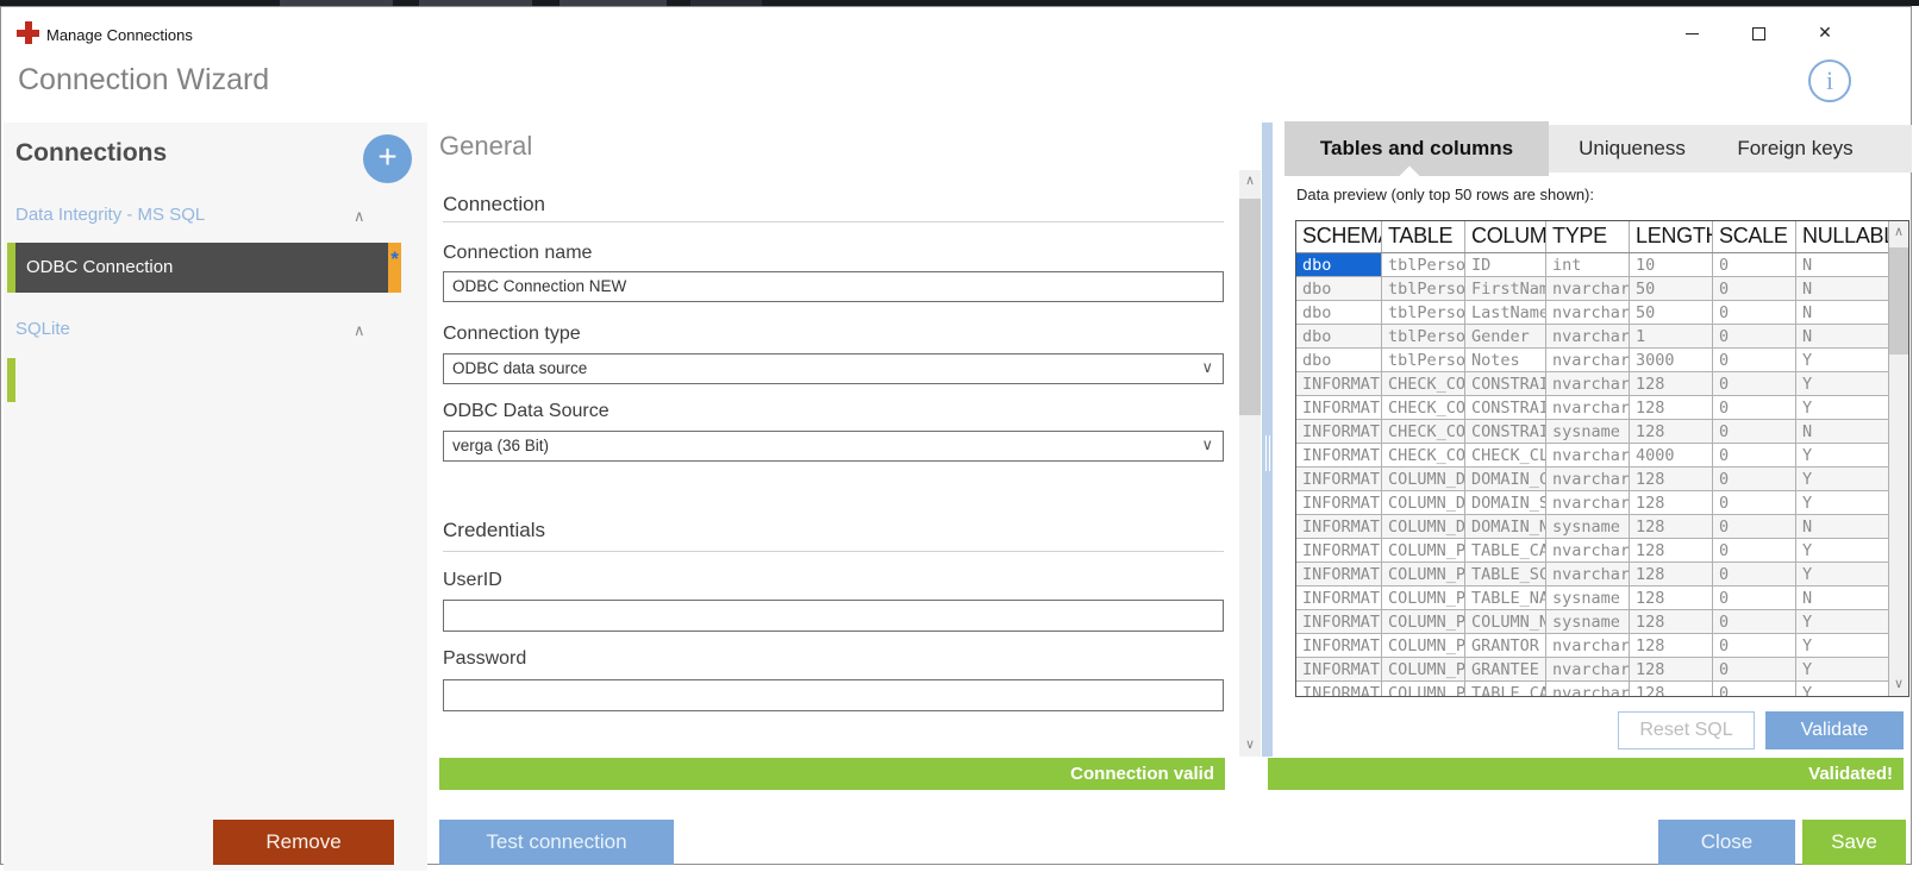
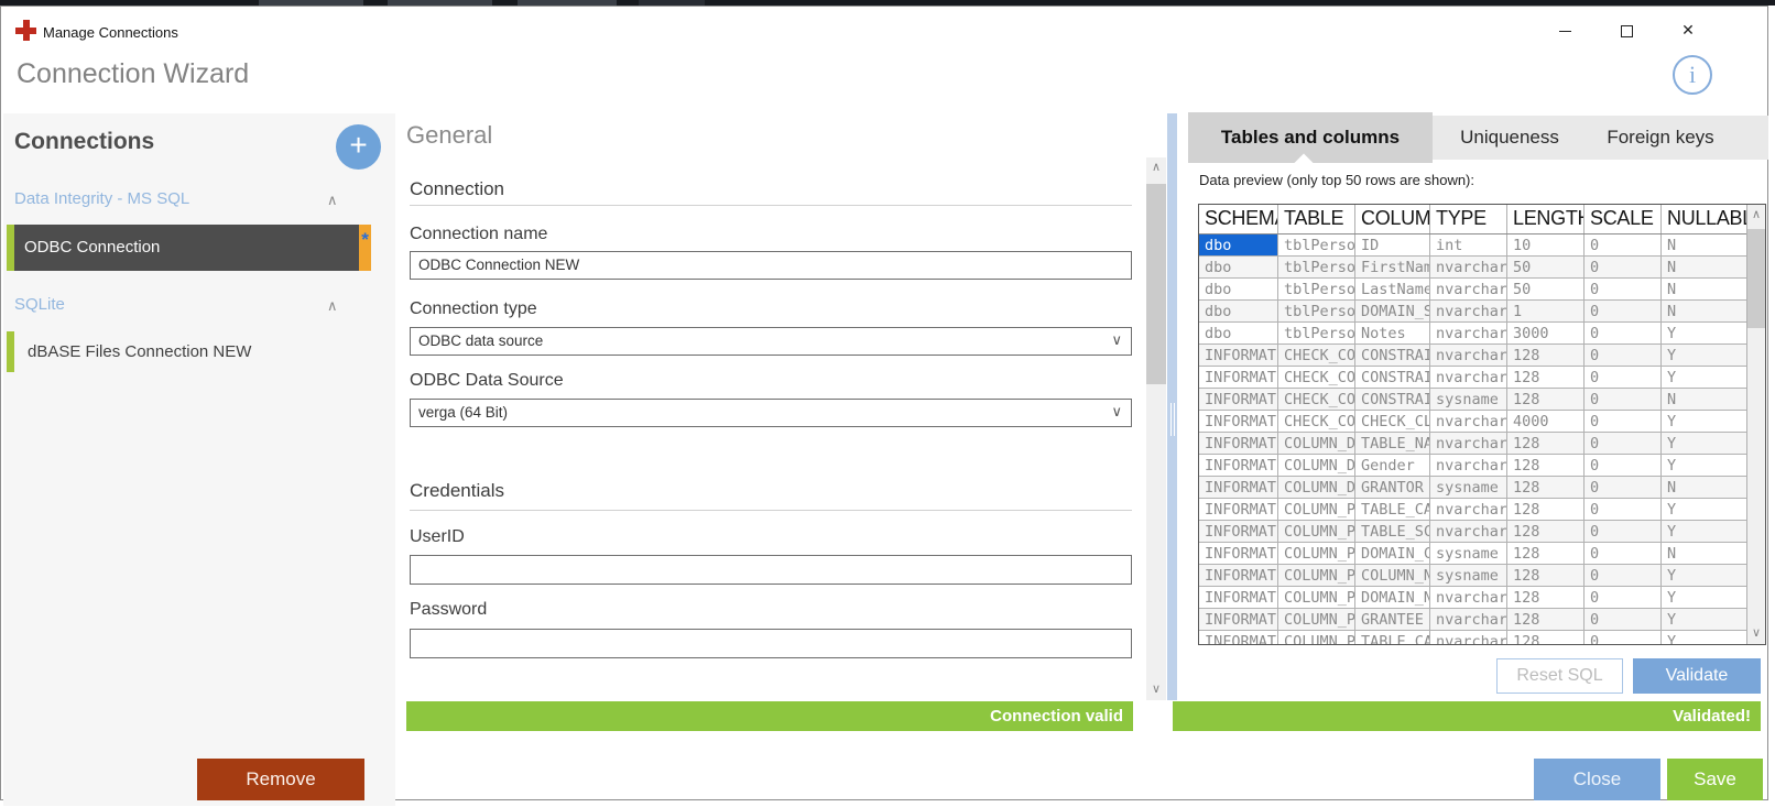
  Manage Connections
  ✕
  Connection Wizard
  i
  Connections
  +
  Data Integrity - MS SQL
  ∧
  ODBC Connection
  *
  SQLite
  ∧
+ dBASE Files Connection NEW
  Remove
  General
  Connection
  Connection name
  ODBC Connection NEW
  Connection type
  ODBC data source
  ∨
  ODBC Data Source
- verga (36 Bit)
+ verga (64 Bit)
  ∨
  Credentials
  UserID
  Password
  Connection valid
- Test connection
  ∧
  ∨
  Uniqueness
  Foreign keys
  Tables and columns
  Data preview (only top 50 rows are shown):
  SCHEM
  TABLE
  COLUM
  TYPE
  LENGTH
  SCALE
  NULLAB
  dbo
  tblPerso
  ID
  int
  10
  0
  N
  dbo
  tblPerso
  FirstNam
  nvarchar
  50
  0
  N
  dbo
  tblPerso
  LastName
  nvarchar
  50
  0
  N
  dbo
  tblPerso
- Gender
+ DOMAIN_S
  nvarchar
  1
  0
  N
  dbo
  tblPerso
  Notes
  nvarchar
  3000
  0
  Y
  INFORMAT
  CHECK_CO
  CONSTRAI
  nvarchar
  128
  0
  Y
  INFORMAT
  CHECK_CO
  CONSTRAI
  nvarchar
  128
  0
  Y
  INFORMAT
  CHECK_CO
  CONSTRAI
  sysname
  128
  0
  N
  INFORMAT
  CHECK_CO
  CHECK_CL
  nvarchar
  4000
  0
  Y
  INFORMAT
  COLUMN_D
- DOMAIN_C
+ TABLE_NA
  nvarchar
  128
  0
  Y
  INFORMAT
  COLUMN_D
- DOMAIN_S
+ Gender
  nvarchar
  128
  0
  Y
  INFORMAT
  COLUMN_D
- DOMAIN_N
+ GRANTOR
  sysname
  128
  0
  N
  INFORMAT
  COLUMN_P
  TABLE_CA
  nvarchar
  128
  0
  Y
  INFORMAT
  COLUMN_P
  TABLE_SC
  nvarchar
  128
  0
  Y
  INFORMAT
  COLUMN_P
- TABLE_NA
+ DOMAIN_C
  sysname
  128
  0
  N
  INFORMAT
  COLUMN_P
  COLUMN_N
  sysname
  128
  0
  Y
  INFORMAT
  COLUMN_P
- GRANTOR
+ DOMAIN_N
  nvarchar
  128
  0
  Y
  INFORMAT
  COLUMN_P
  GRANTEE
  nvarchar
  128
  0
  Y
  INFORMAT
  COLUMN_P
  TABLE_CA
  nvarchar
  128
  0
  Y
  ∧
  ∨
  Reset SQL
  Validate
  Validated!
  Close
  Save
